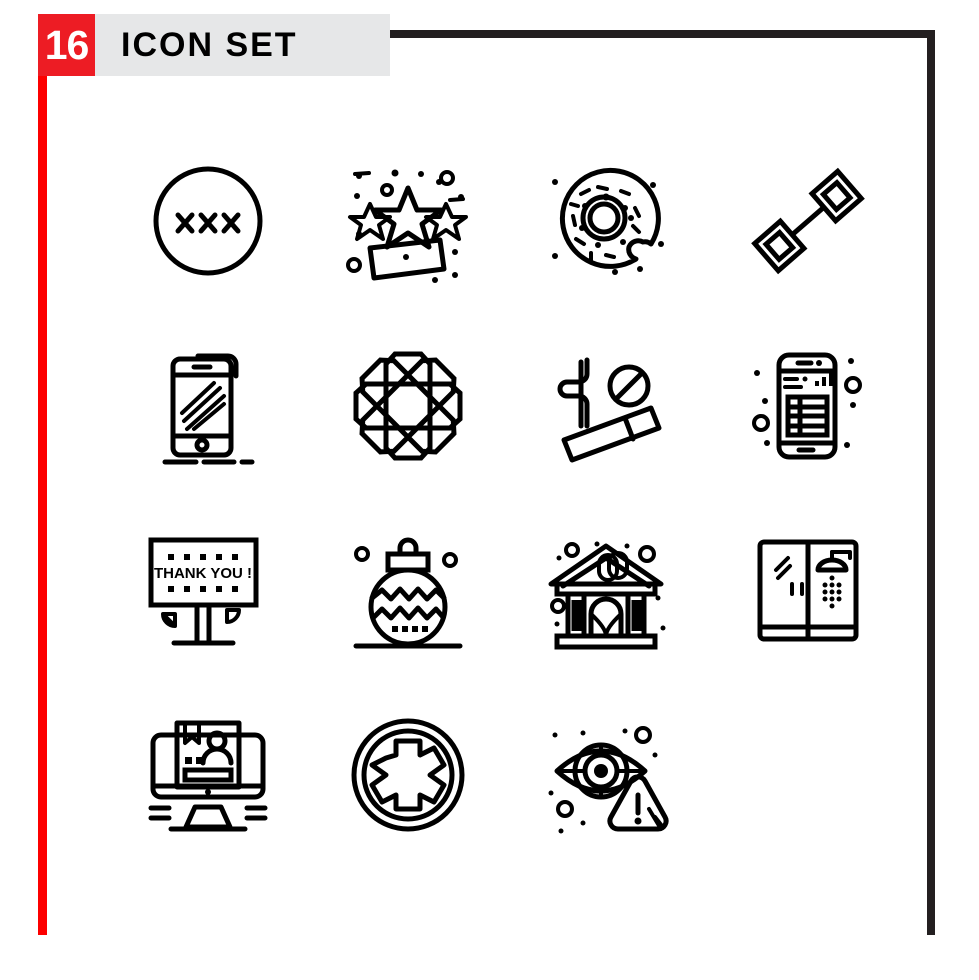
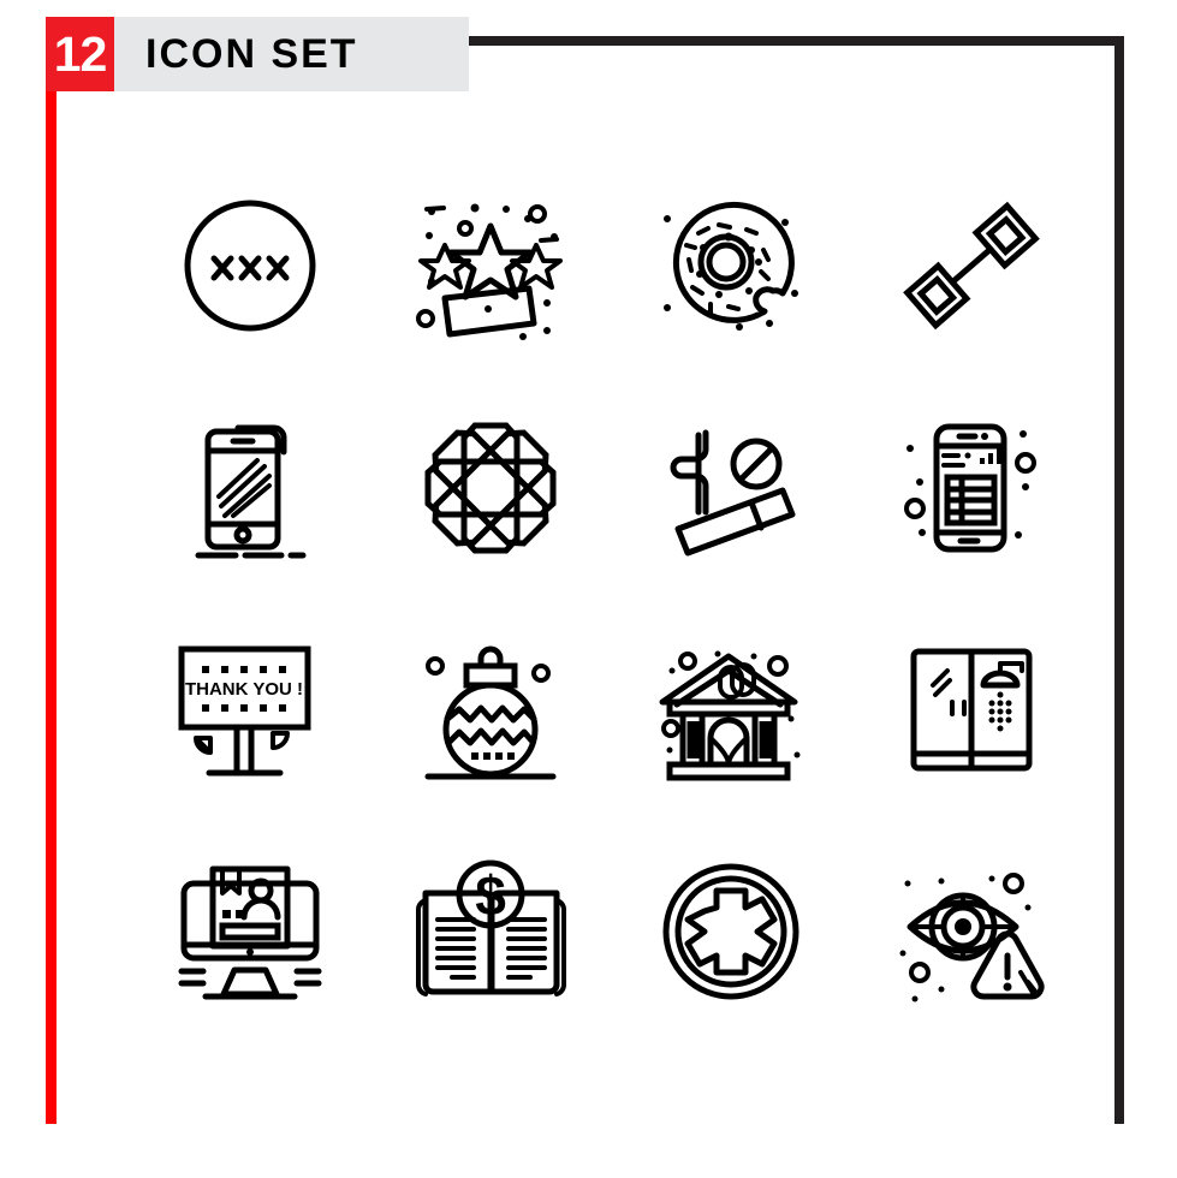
- 16
+ 12
  ICON SET
  THANK YOU !
+ $
